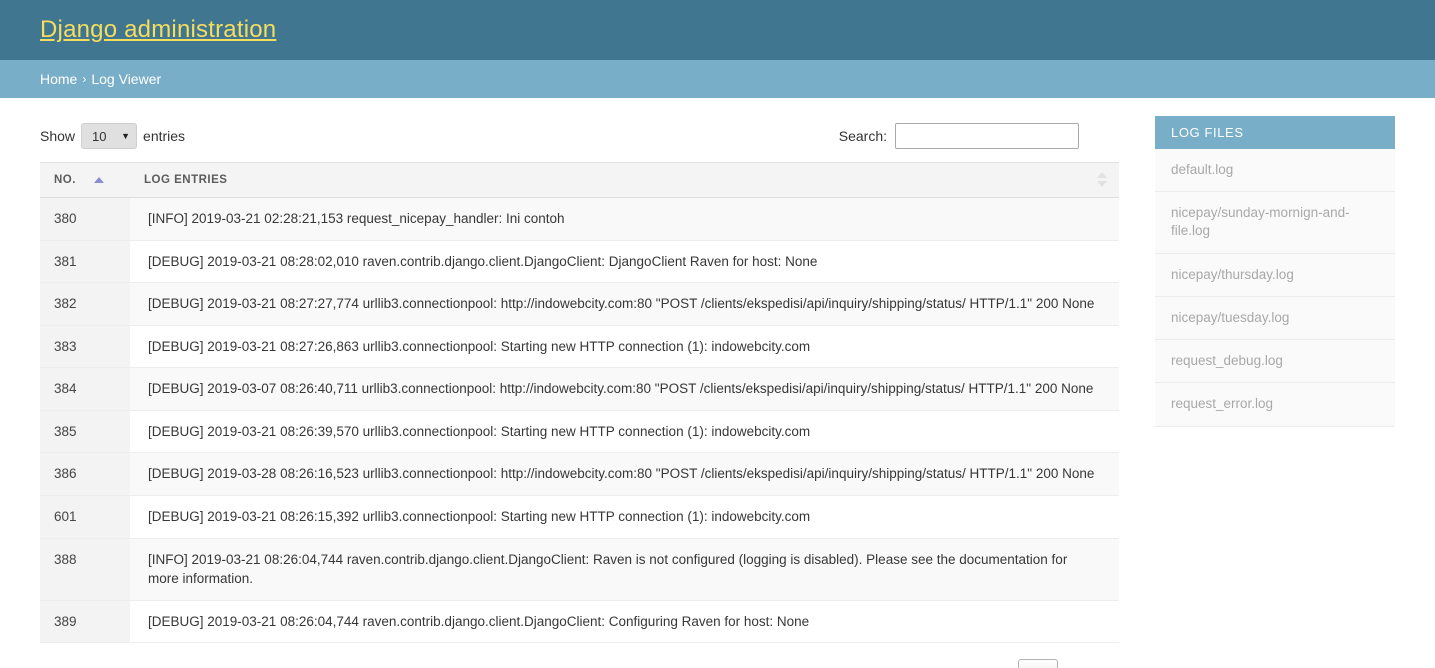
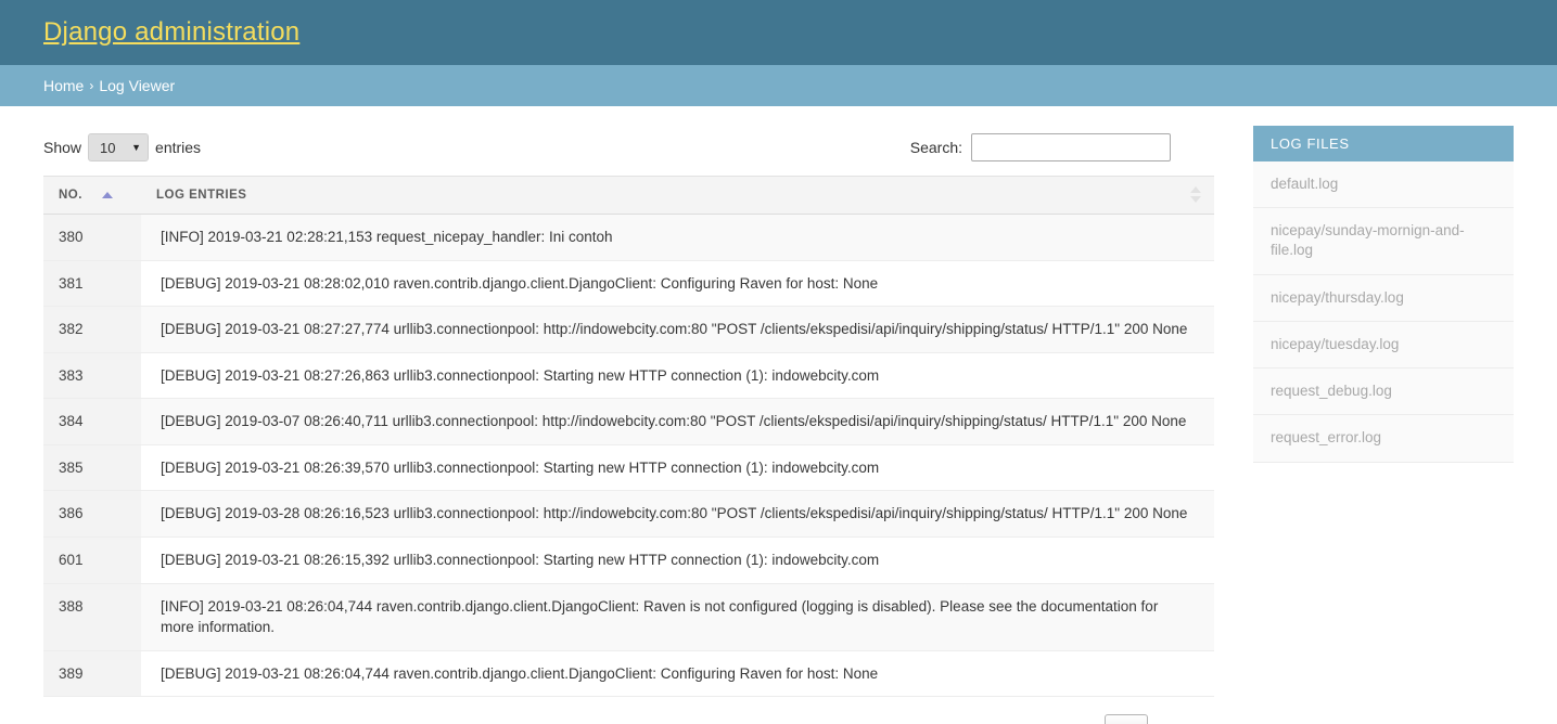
  Django administration
  Home
  ›
  Log Viewer
  Show
  10
  ▼
  entries
  Search:
  NO.	LOG ENTRIES
  380	[INFO] 2019-03-21 02:28:21,153 request_nicepay_handler: Ini contoh
- 381	[DEBUG] 2019-03-21 08:28:02,010 raven.contrib.django.client.DjangoClient: DjangoClient Raven for host: None
+ 381	[DEBUG] 2019-03-21 08:28:02,010 raven.contrib.django.client.DjangoClient: Configuring Raven for host: None
  382	[DEBUG] 2019-03-21 08:27:27,774 urllib3.connectionpool: http://indowebcity.com:80 "POST /clients/ekspedisi/api/inquiry/shipping/status/ HTTP/1.1" 200 None
  383	[DEBUG] 2019-03-21 08:27:26,863 urllib3.connectionpool: Starting new HTTP connection (1): indowebcity.com
  384	[DEBUG] 2019-03-07 08:26:40,711 urllib3.connectionpool: http://indowebcity.com:80 "POST /clients/ekspedisi/api/inquiry/shipping/status/ HTTP/1.1" 200 None
  385	[DEBUG] 2019-03-21 08:26:39,570 urllib3.connectionpool: Starting new HTTP connection (1): indowebcity.com
  386	[DEBUG] 2019-03-28 08:26:16,523 urllib3.connectionpool: http://indowebcity.com:80 "POST /clients/ekspedisi/api/inquiry/shipping/status/ HTTP/1.1" 200 None
  601	[DEBUG] 2019-03-21 08:26:15,392 urllib3.connectionpool: Starting new HTTP connection (1): indowebcity.com
  388	[INFO] 2019-03-21 08:26:04,744 raven.contrib.django.client.DjangoClient: Raven is not configured (logging is disabled). Please see the documentation for more information.
  389	[DEBUG] 2019-03-21 08:26:04,744 raven.contrib.django.client.DjangoClient: Configuring Raven for host: None
  LOG FILES
  default.log
  nicepay/sunday-mornign-and-file.log
  nicepay/thursday.log
  nicepay/tuesday.log
  request_debug.log
  request_error.log
